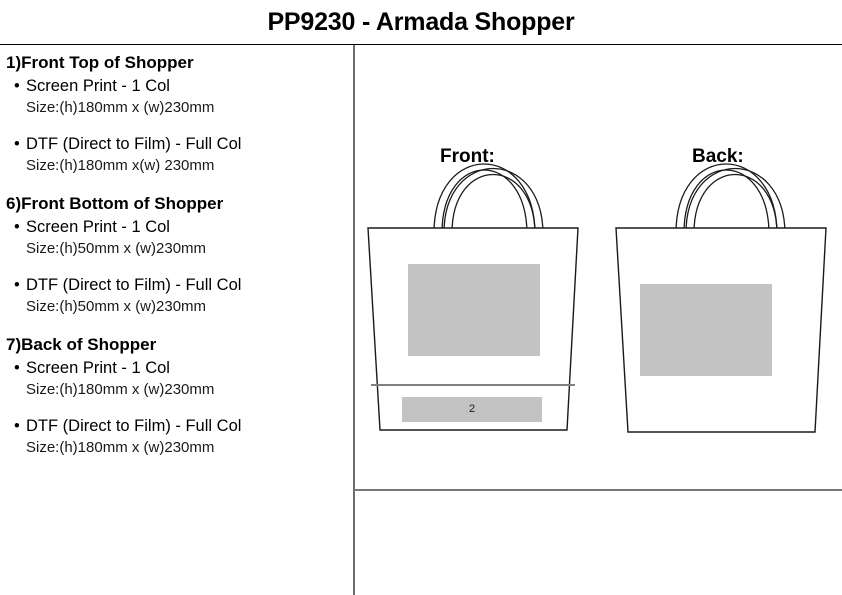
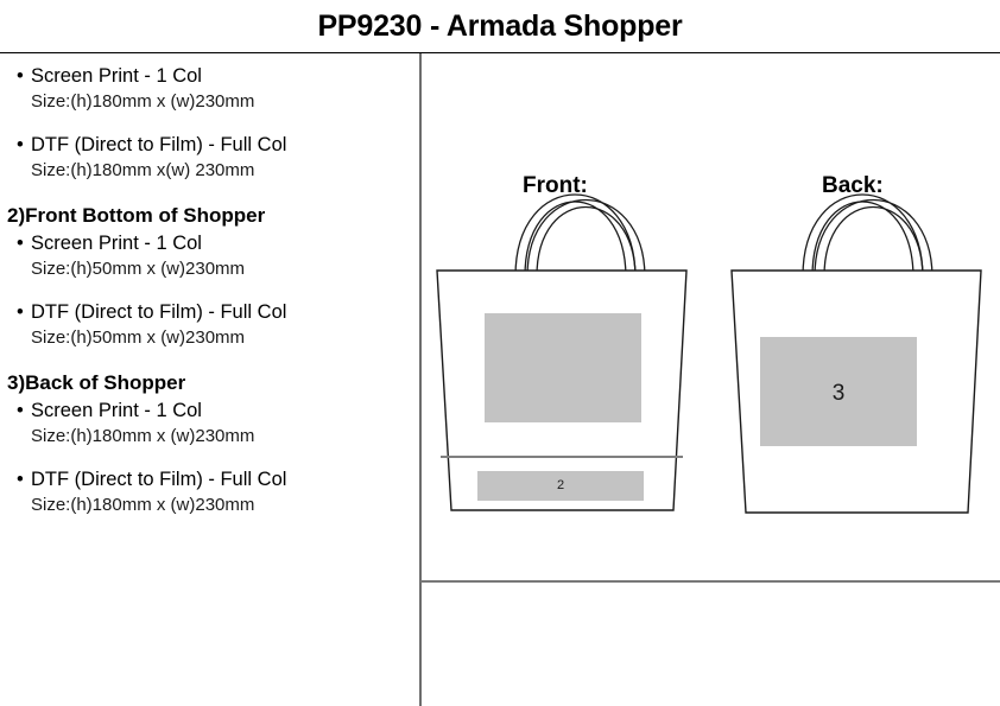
  PP9230 - Armada Shopper
- 1)Front Top of Shopper
  • Screen Print - 1 Col
  Size:(h)180mm x (w)230mm
  • DTF (Direct to Film) - Full Col
  Size:(h)180mm x(w) 230mm
- 6)Front Bottom of Shopper
+ 2)Front Bottom of Shopper
  • Screen Print - 1 Col
  Size:(h)50mm x (w)230mm
  • DTF (Direct to Film) - Full Col
  Size:(h)50mm x (w)230mm
- 7)Back of Shopper
+ 3)Back of Shopper
  • Screen Print - 1 Col
  Size:(h)180mm x (w)230mm
  • DTF (Direct to Film) - Full Col
  Size:(h)180mm x (w)230mm
  Front:
  Back:
  2
+ 3
